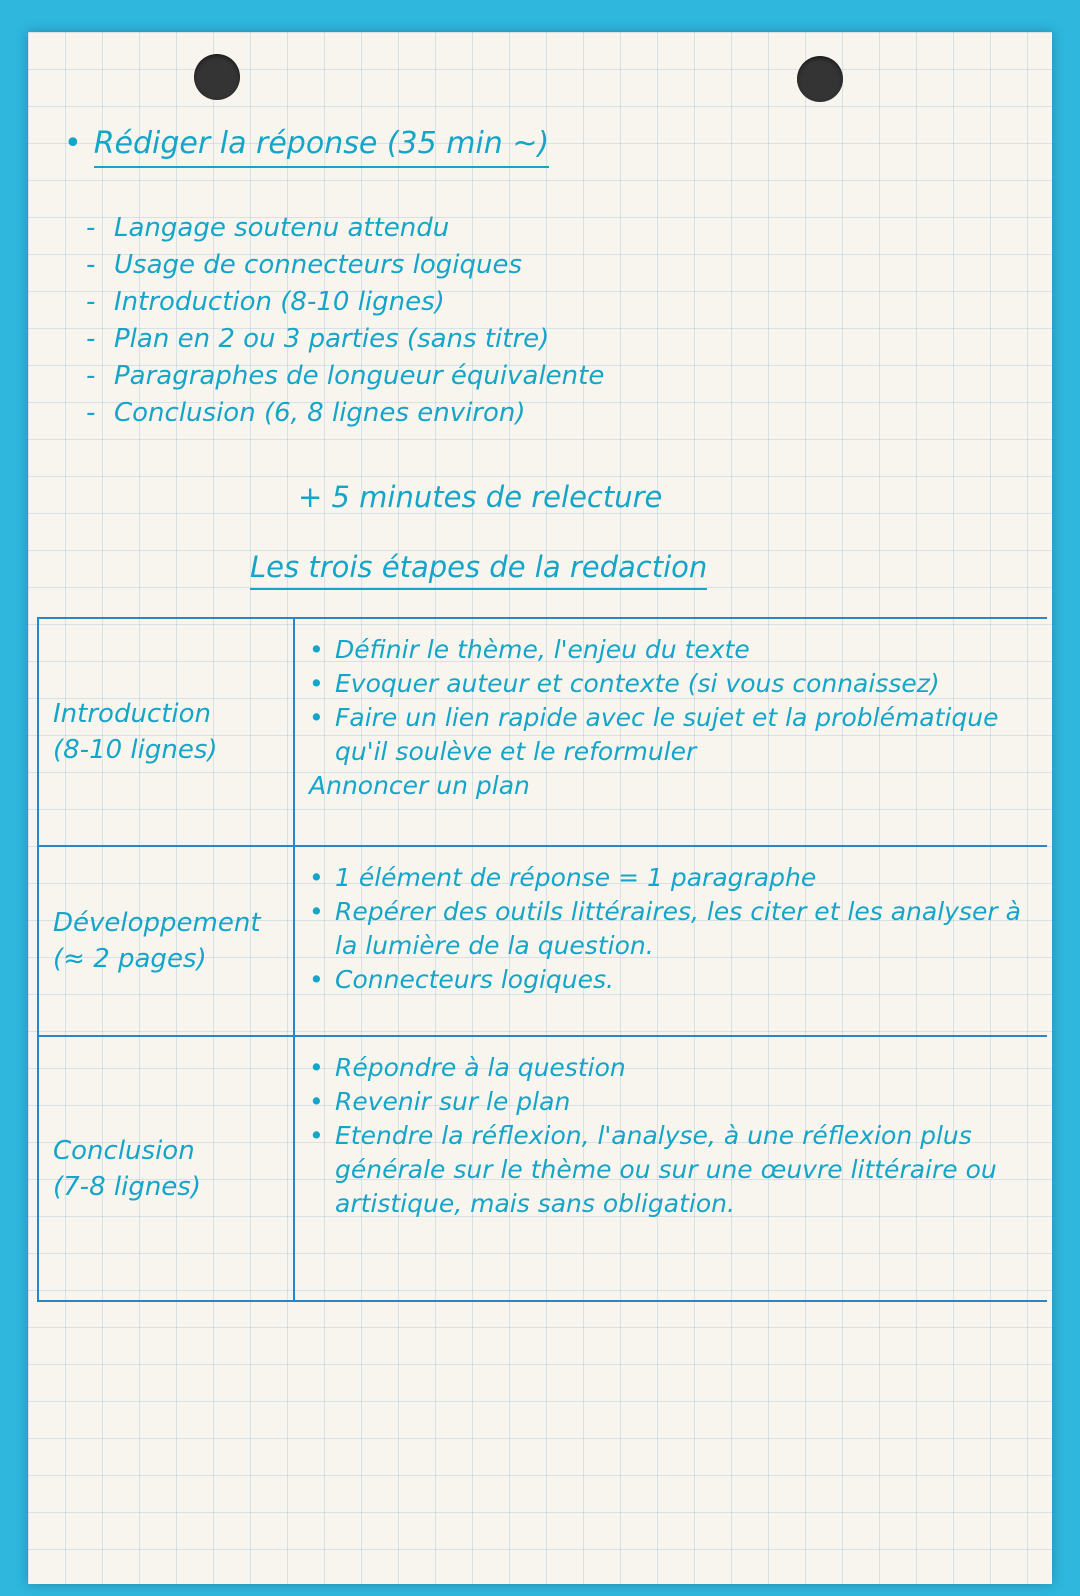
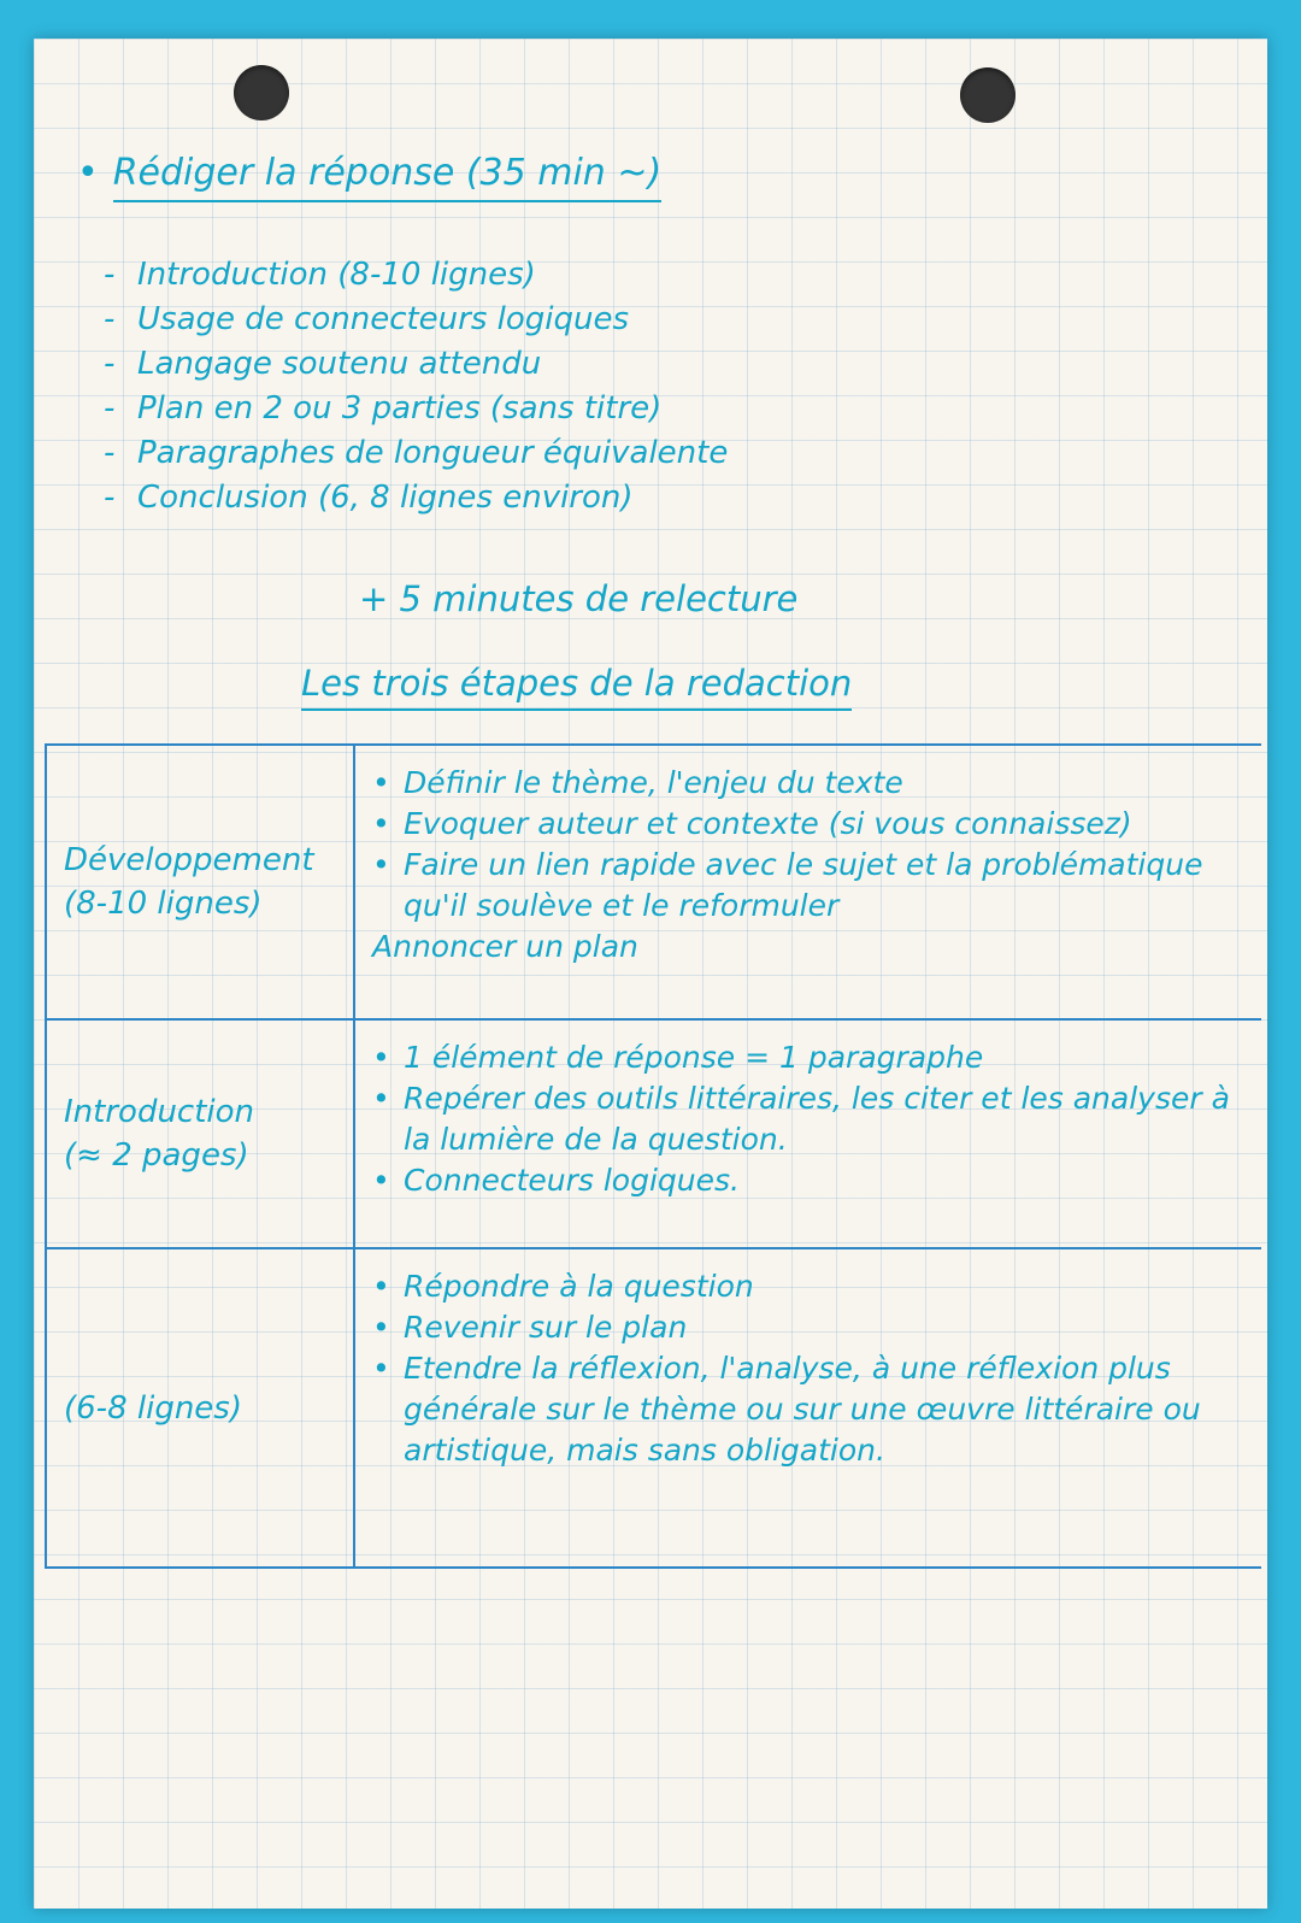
  •
  Rédiger la réponse (35 min ~)
  -
- Langage soutenu attendu
+ Introduction (8-10 lignes)
  -
  Usage de connecteurs logiques
  -
- Introduction (8-10 lignes)
+ Langage soutenu attendu
  -
  Plan en 2 ou 3 parties (sans titre)
  -
  Paragraphes de longueur équivalente
  -
  Conclusion (6, 8 lignes environ)
  + 5 minutes de relecture
  Les trois étapes de la redaction
- Introduction
+ Développement
  (8-10 lignes)
  •
  Définir le thème, l'enjeu du texte
  •
  Evoquer auteur et contexte (si vous connaissez)
  •
  Faire un lien rapide avec le sujet et la problématique qu'il soulève et le reformuler
  Annoncer un plan
- Développement
+ Introduction
  (≈ 2 pages)
  •
  1 élément de réponse = 1 paragraphe
  •
  Repérer des outils littéraires, les citer et les analyser à la lumière de la question.
  •
  Connecteurs logiques.
- Conclusion
- (7-8 lignes)
+ (6-8 lignes)
  •
  Répondre à la question
  •
  Revenir sur le plan
  •
  Etendre la réflexion, l'analyse, à une réflexion plus générale sur le thème ou sur une œuvre littéraire ou artistique, mais sans obligation.
